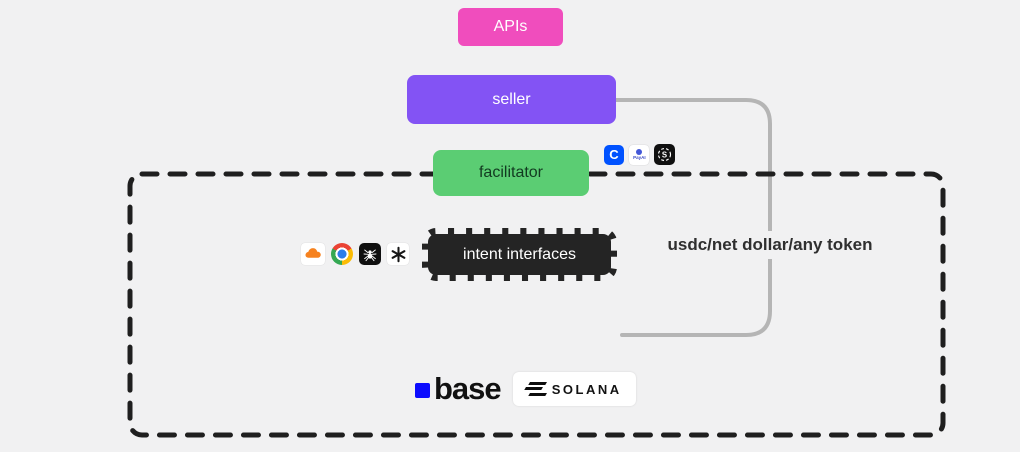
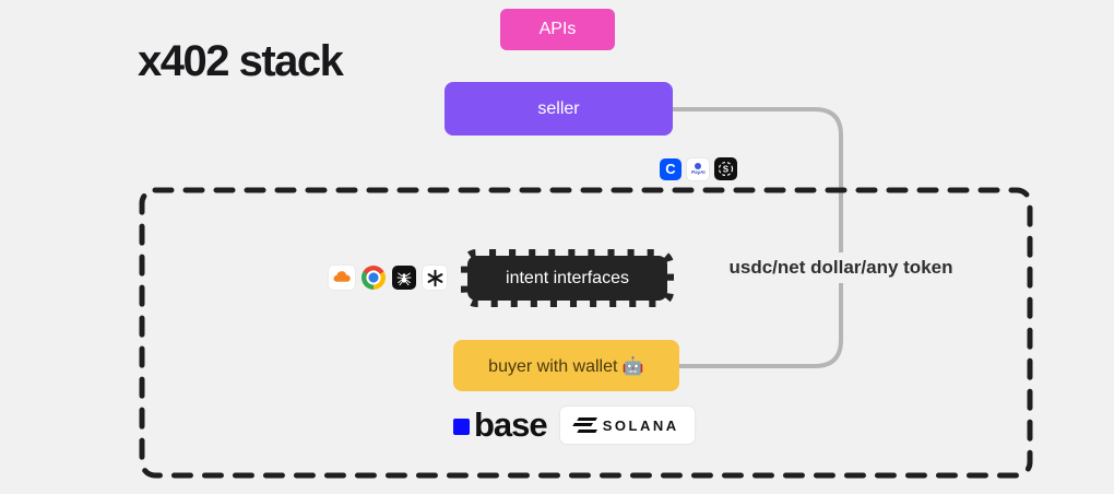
+ x402 stack
  APIs
  seller
- facilitator
  C
  S
  intent interfaces
+ buyer with wallet 🤖
  usdc/net dollar/any token
  base
  SOLANA
